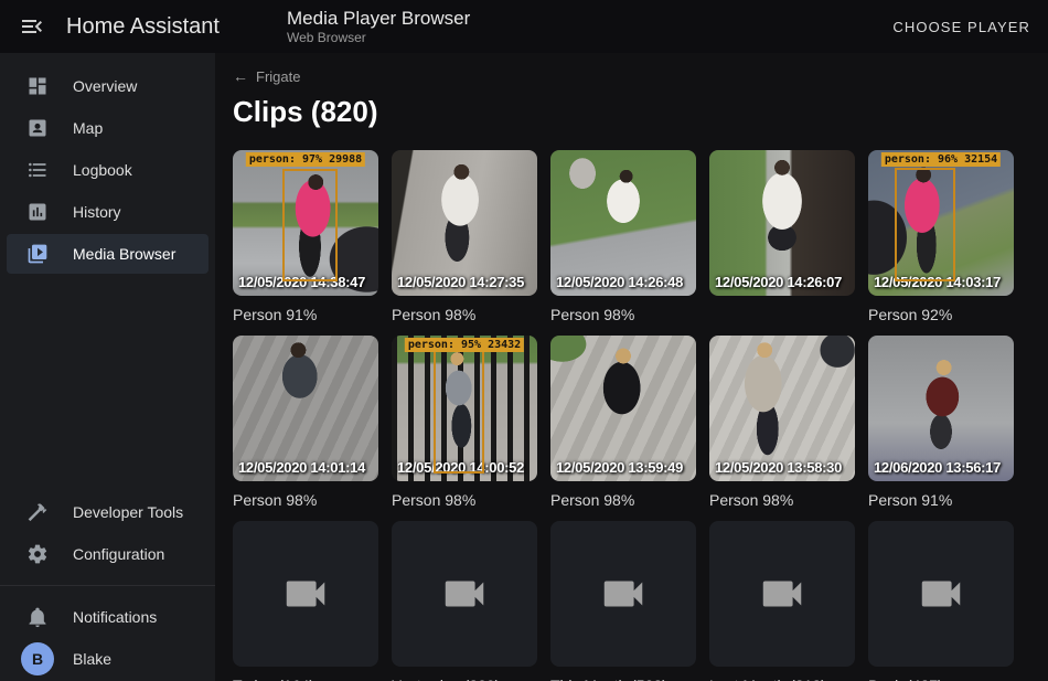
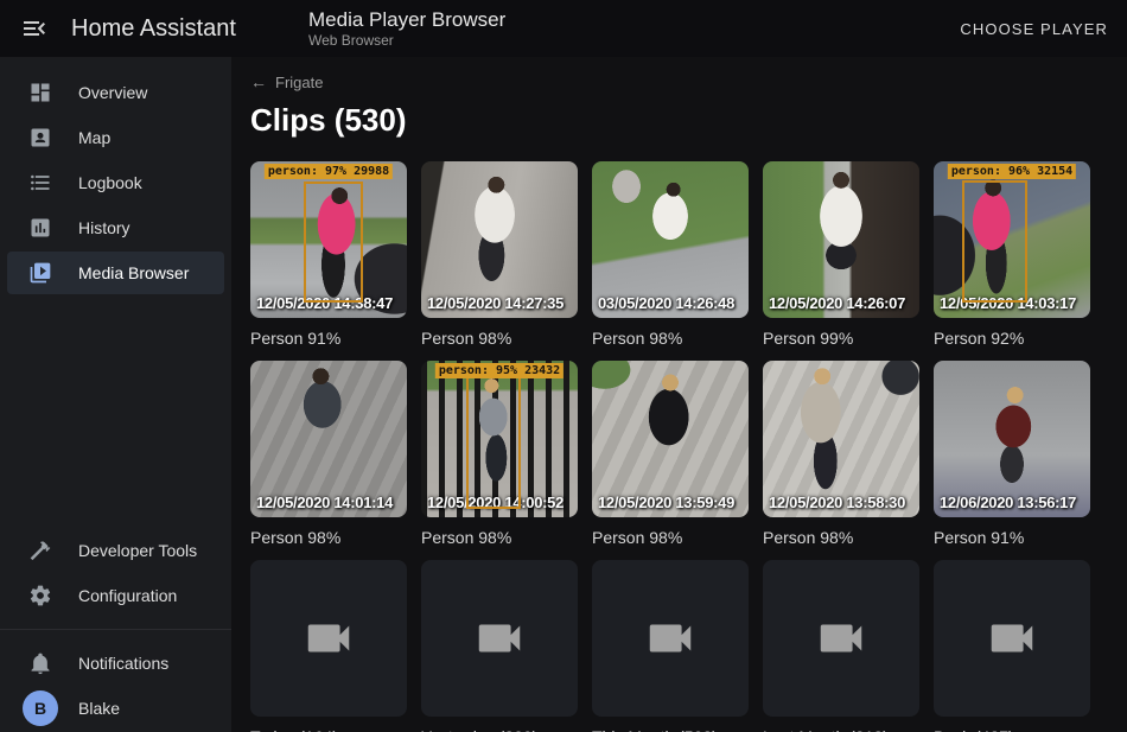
  Home Assistant
  Media Player Browser
  Web Browser
  CHOOSE PLAYER
  Overview
  Map
  Logbook
  History
  Media Browser
  Developer Tools
  Configuration
  Notifications
  B
  Blake
  ←
  Frigate
- Clips (820)
+ Clips (530)
  person: 97% 29988
  12/05/2020 14:38:47
  Person 91%
  12/05/2020 14:27:35
  Person 98%
- 12/05/2020 14:26:48
+ 03/05/2020 14:26:48
  Person 98%
  12/05/2020 14:26:07
+ Person 99%
  person: 96% 32154
  12/05/2020 14:03:17
  Person 92%
  12/05/2020 14:01:14
  Person 98%
  person: 95% 23432
  12/05/2020 14:00:52
  Person 98%
  12/05/2020 13:59:49
  Person 98%
  12/05/2020 13:58:30
  Person 98%
  12/06/2020 13:56:17
  Person 91%
